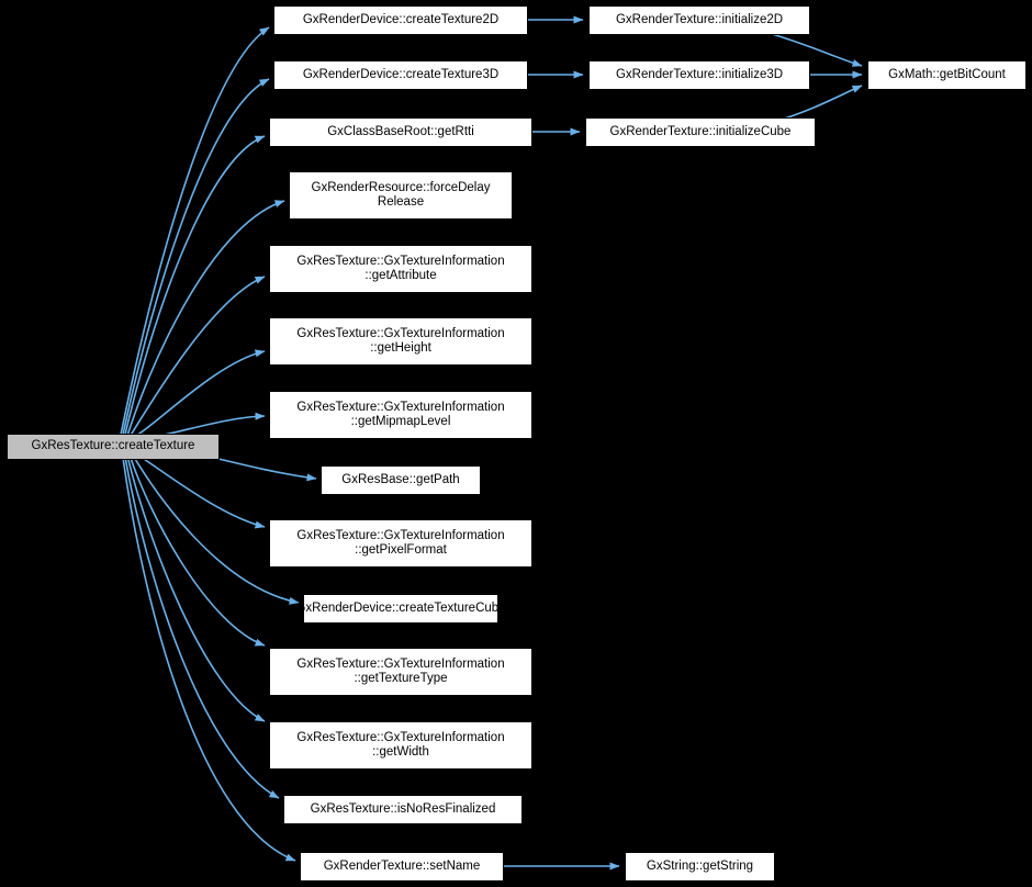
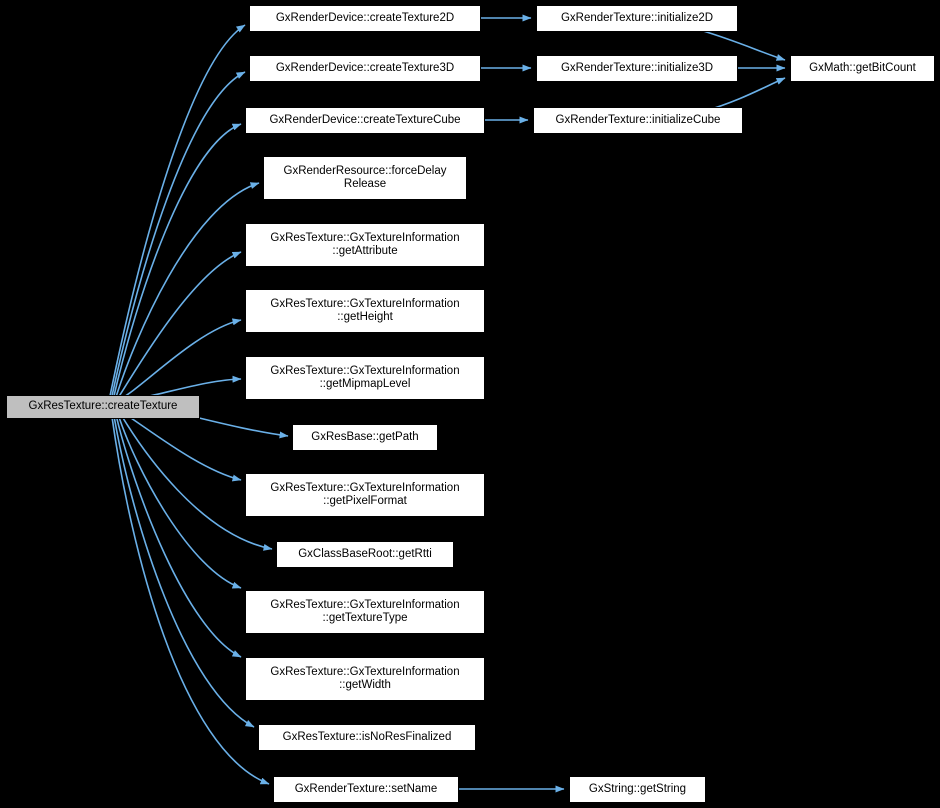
  GxResTexture::createTexture
  GxRenderDevice::createTexture2D
  GxRenderDevice::createTexture3D
- GxClassBaseRoot::getRtti
+ GxRenderDevice::createTextureCube
  GxRenderResource::forceDelay
  Release
  GxResTexture::GxTextureInformation
  ::getAttribute
  GxResTexture::GxTextureInformation
  ::getHeight
  GxResTexture::GxTextureInformation
  ::getMipmapLevel
  GxResBase::getPath
  GxResTexture::GxTextureInformation
  ::getPixelFormat
- GxRenderDevice::createTextureCube
+ GxClassBaseRoot::getRtti
  GxResTexture::GxTextureInformation
  ::getTextureType
  GxResTexture::GxTextureInformation
  ::getWidth
  GxResTexture::isNoResFinalized
  GxRenderTexture::setName
  GxRenderTexture::initialize2D
  GxRenderTexture::initialize3D
  GxRenderTexture::initializeCube
  GxMath::getBitCount
  GxString::getString
